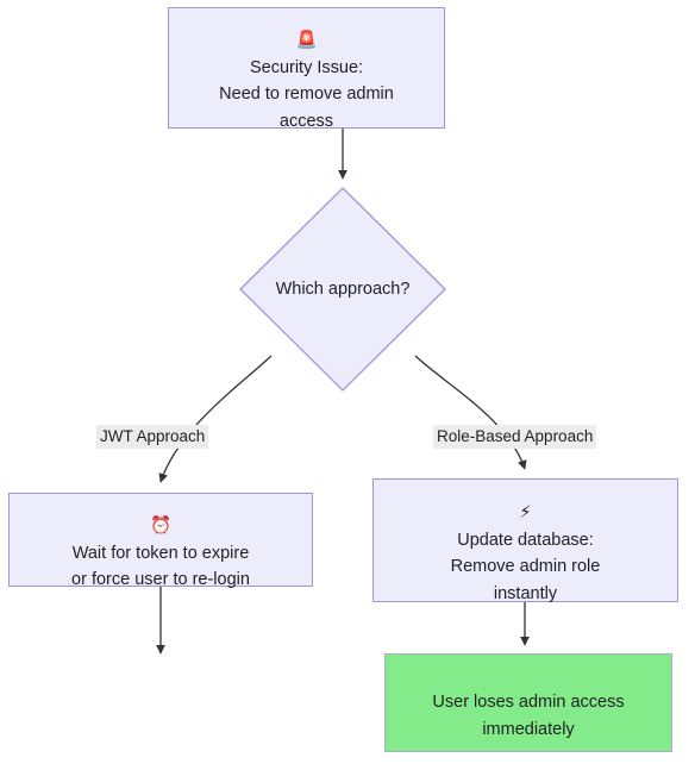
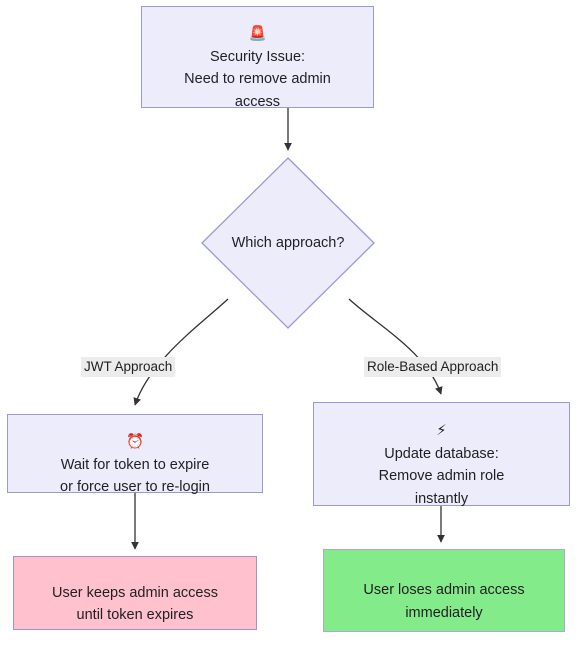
  🚨 Security Issue:
  Need to remove admin
  access
  Which approach?
  JWT Approach
  Role-Based Approach
  ⏰ Wait for token to expire
  or force user to re-login
  ⚡ Update database:
  Remove admin role
  instantly
+ User keeps admin access
+ until token expires
  User loses admin access
  immediately
